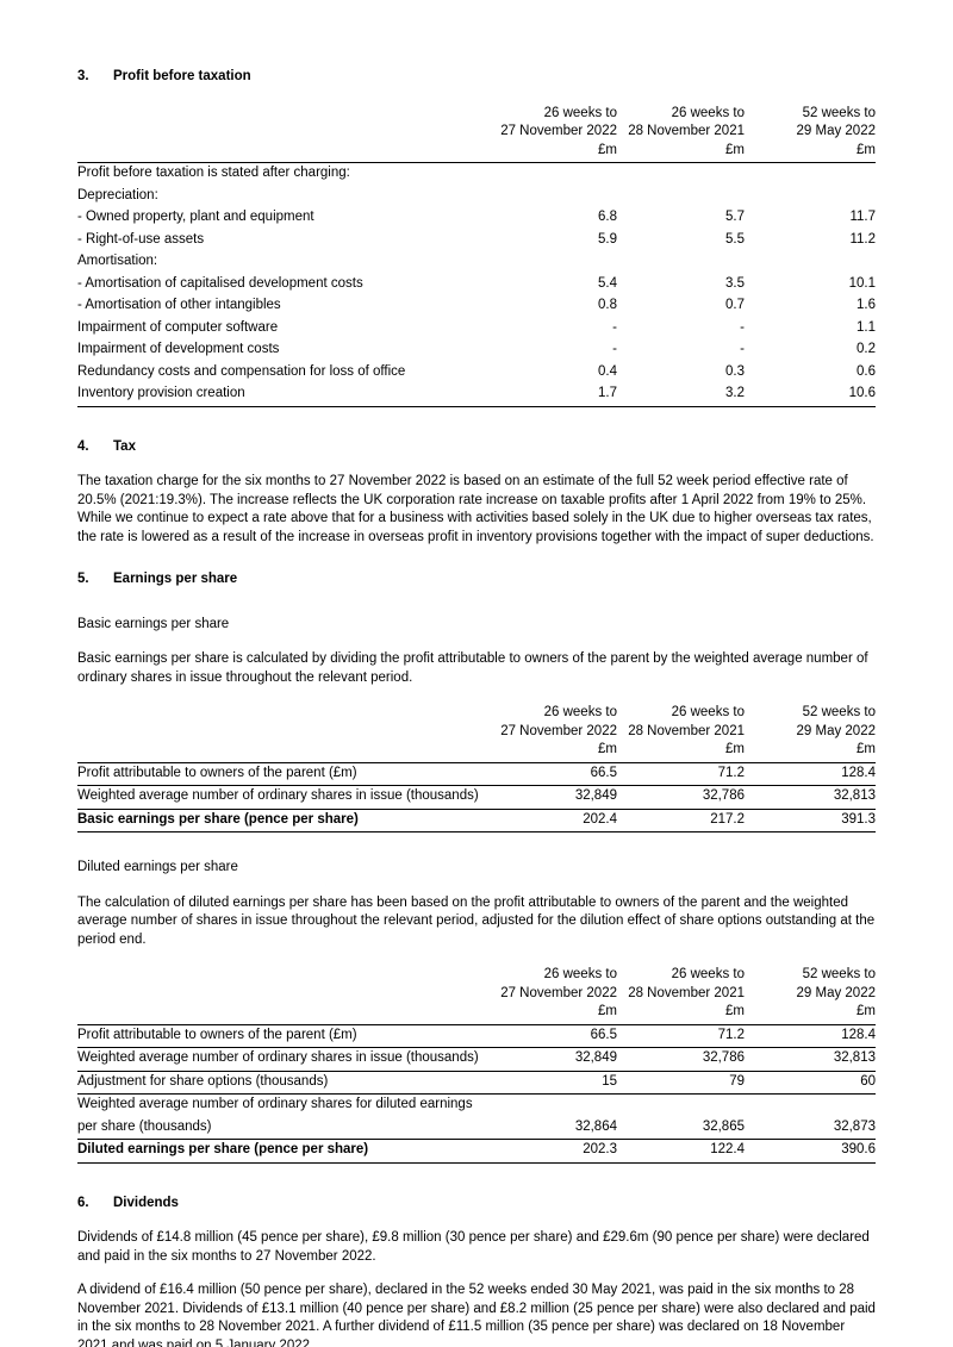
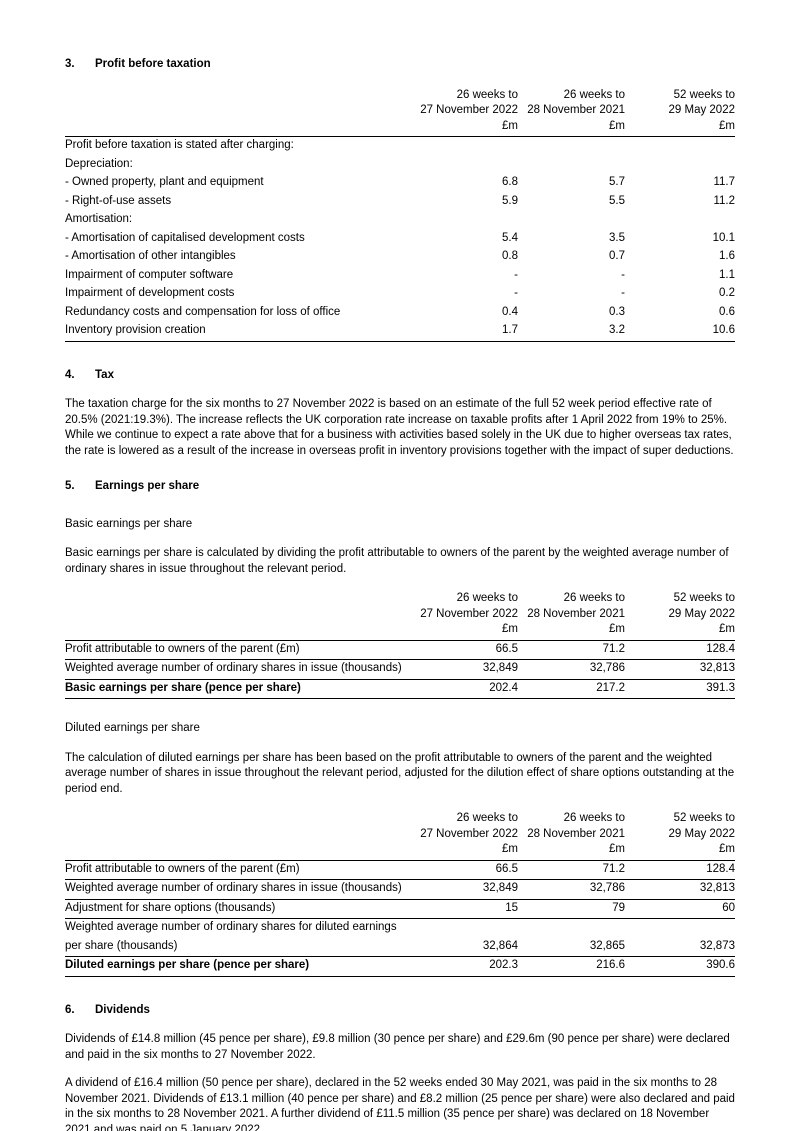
  3. Profit before taxation
  	26 weeks to 27 November 2022 £m	26 weeks to 28 November 2021 £m	52 weeks to 29 May 2022 £m
  Profit before taxation is stated after charging:
  Depreciation:
  - Owned property, plant and equipment	6.8	5.7	11.7
  - Right-of-use assets	5.9	5.5	11.2
  Amortisation:
  - Amortisation of capitalised development costs	5.4	3.5	10.1
  - Amortisation of other intangibles	0.8	0.7	1.6
  Impairment of computer software	-	-	1.1
  Impairment of development costs	-	-	0.2
  Redundancy costs and compensation for loss of office	0.4	0.3	0.6
  Inventory provision creation	1.7	3.2	10.6
  4. Tax
  The taxation charge for the six months to 27 November 2022 is based on an estimate of the full 52 week period effective rate of 20.5% (2021:19.3%). The increase reflects the UK corporation rate increase on taxable profits after 1 April 2022 from 19% to 25%. While we continue to expect a rate above that for a business with activities based solely in the UK due to higher overseas tax rates, the rate is lowered as a result of the increase in overseas profit in inventory provisions together with the impact of super deductions.
  5. Earnings per share
  Basic earnings per share
  Basic earnings per share is calculated by dividing the profit attributable to owners of the parent by the weighted average number of ordinary shares in issue throughout the relevant period.
  	26 weeks to 27 November 2022 £m	26 weeks to 28 November 2021 £m	52 weeks to 29 May 2022 £m
  Profit attributable to owners of the parent (£m)	66.5	71.2	128.4
  Weighted average number of ordinary shares in issue (thousands)	32,849	32,786	32,813
  Basic earnings per share (pence per share)	202.4	217.2	391.3
  Diluted earnings per share
  The calculation of diluted earnings per share has been based on the profit attributable to owners of the parent and the weighted average number of shares in issue throughout the relevant period, adjusted for the dilution effect of share options outstanding at the period end.
  	26 weeks to 27 November 2022 £m	26 weeks to 28 November 2021 £m	52 weeks to 29 May 2022 £m
  Profit attributable to owners of the parent (£m)	66.5	71.2	128.4
  Weighted average number of ordinary shares in issue (thousands)	32,849	32,786	32,813
  Adjustment for share options (thousands)	15	79	60
  Weighted average number of ordinary shares for diluted earnings
  per share (thousands)	32,864	32,865	32,873
- Diluted earnings per share (pence per share)	202.3	122.4	390.6
+ Diluted earnings per share (pence per share)	202.3	216.6	390.6
  6. Dividends
  Dividends of £14.8 million (45 pence per share), £9.8 million (30 pence per share) and £29.6m (90 pence per share) were declared and paid in the six months to 27 November 2022.
  A dividend of £16.4 million (50 pence per share), declared in the 52 weeks ended 30 May 2021, was paid in the six months to 28 November 2021. Dividends of £13.1 million (40 pence per share) and £8.2 million (25 pence per share) were also declared and paid in the six months to 28 November 2021. A further dividend of £11.5 million (35 pence per share) was declared on 18 November 2021 and was paid on 5 January 2022.
